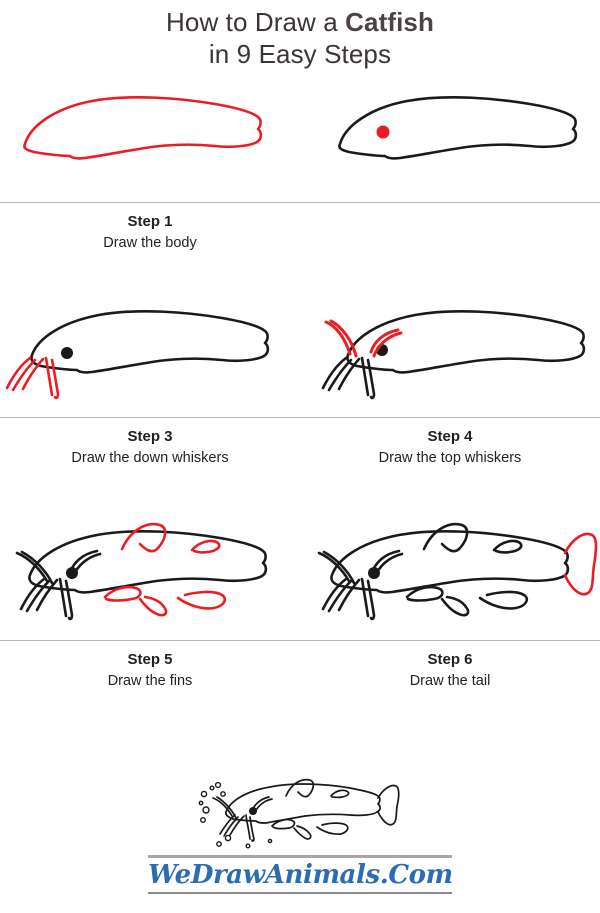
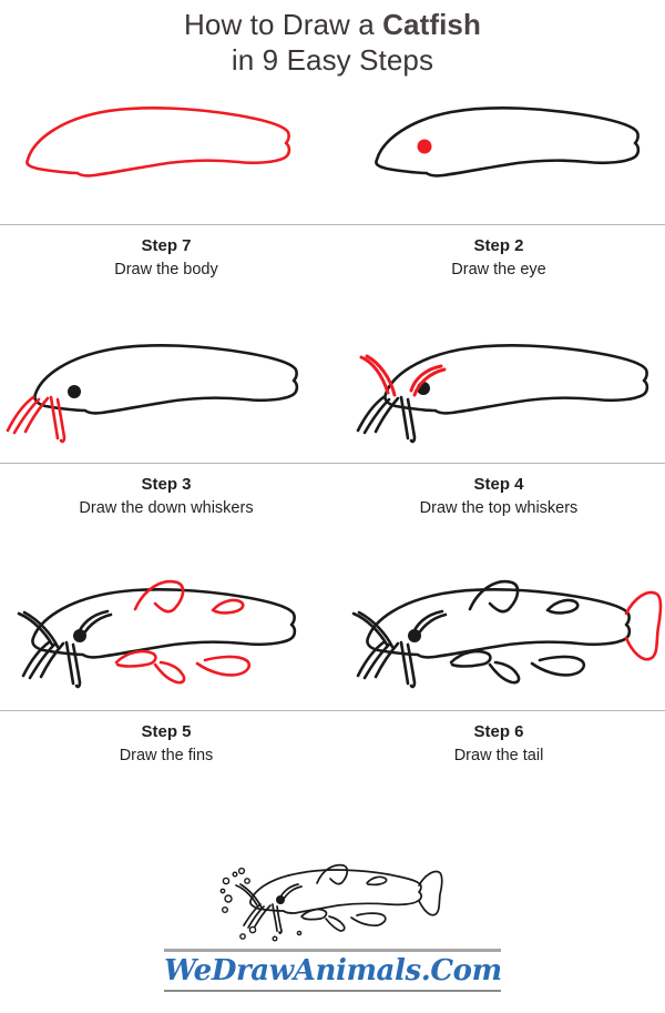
  How to Draw a Catfish
  in 9 Easy Steps
- Step 1
+ Step 7
  Draw the body
+ Step 2
+ Draw the eye
  Step 3
  Draw the down whiskers
  Step 4
  Draw the top whiskers
  Step 5
  Draw the fins
  Step 6
  Draw the tail
  WeDrawAnimals.Com
